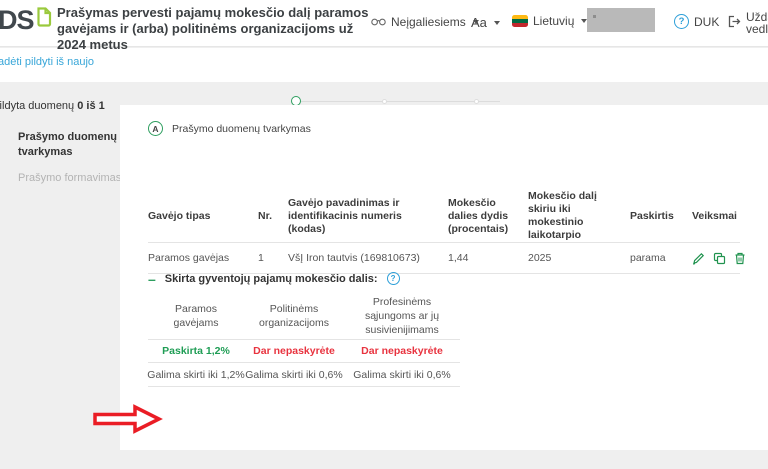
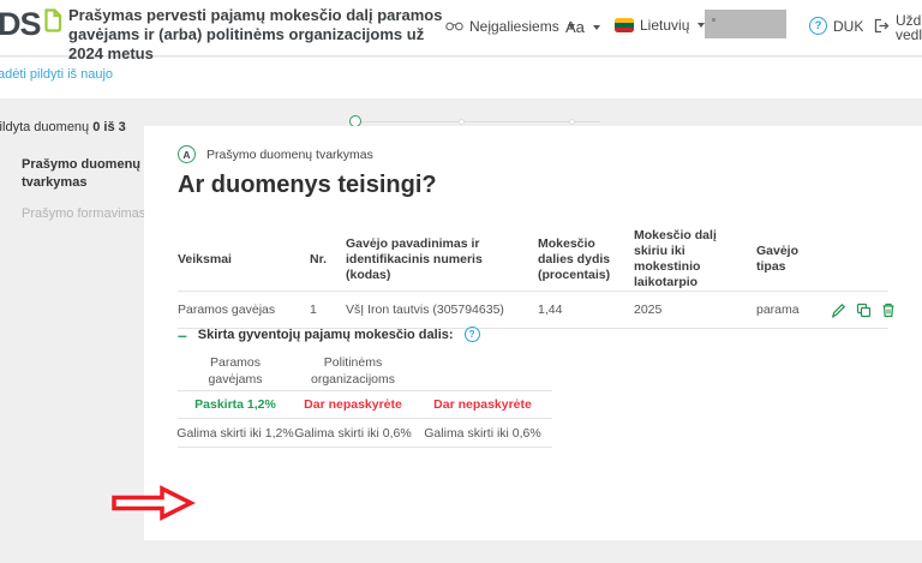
  Prašymas pervesti pajamų mokesčio dalį paramos gavėjams ir (arba) politinėms organizacijoms už 2024 metus
  Neįgaliesiems
  Aa
  Lietuvių
  ?
  DUK
  adėti pildyti iš naujo
- ildyta duomenų 0 iš 1
+ ildyta duomenų 0 iš 3
  Prašymo duomenų tvarkymas
  Prašymo formavimas
  A
  Prašymo duomenų tvarkymas
+ Ar duomenys teisingi?
- Gavėjo tipas
+ Veiksmai
  Nr.
  Gavėjo pavadinimas ir identifikacinis numeris (kodas)
  Mokesčio dalies dydis (procentais)
  Mokesčio dalį skiriu iki mokestinio laikotarpio
- Paskirtis
- Veiksmai
+ Gavėjo tipas
  Paramos gavėjas
  1
- VšĮ Iron tautvis (169810673)
+ VšĮ Iron tautvis (305794635)
  1,44
  2025
  parama
  –
  Skirta gyventojų pajamų mokesčio dalis:
  ?
  Paramos gavėjams
  Politinėms organizacijoms
- Profesinėms sąjungoms ar jų susivienijimams
  Paskirta 1,2%
  Dar nepaskyrėte
  Dar nepaskyrėte
  Galima skirti iki 1,2%
  Galima skirti iki 0,6%
  Galima skirti iki 0,6%
